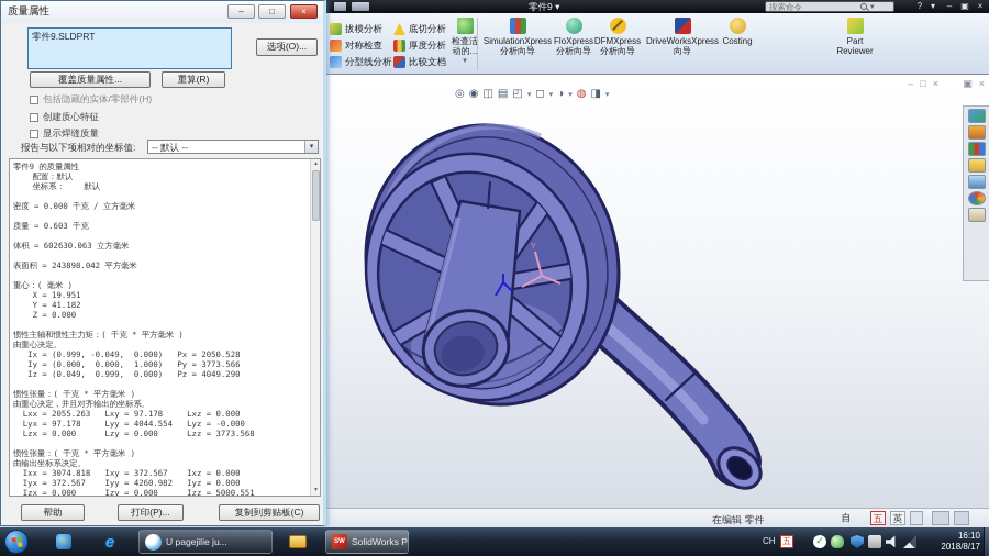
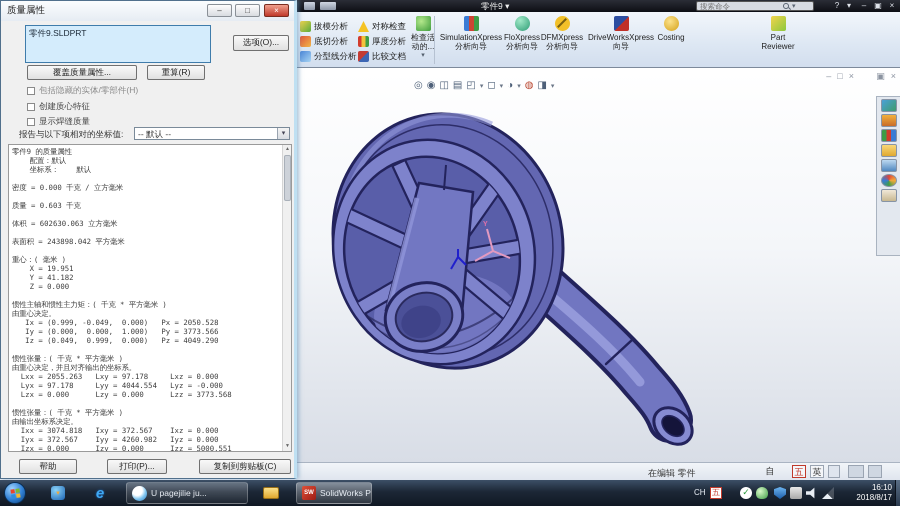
  零件9 ▾
  搜索命令
  ?
  ▾
  –
  ▣
  ×
  拔模分析
- 对称检查
+ 底切分析
  分型线分析
- 底切分析
+ 对称检查
  厚度分析
  比较文档
  检查活动的..
  SimulationXpress
  分析向导
  FloXpress
  分析向导
  DFMXpress
  分析向导
  DriveWorksXpress
  向导
  Costing
  Part
  Reviewer
  ◎
  ◉
  ◫
  ▤
  ◰
  ◻
  ◑
  ◍
  ◨
  –
  □
  ×
  ▣
  ×
  在编辑 零件
  自
  五
  英
  质量属性
  –
  □
  ×
  零件9.SLDPRT
  选项(O)...
  覆盖质量属性...
  重算(R)
  包括隐藏的实体/零部件(H)
  创建质心特征
  显示焊缝质量
  报告与以下项相对的坐标值:
  -- 默认 --
  零件9 的质量属性
  配置：默认
  坐标系： 默认
  密度 = 0.000 千克 / 立方毫米
  质量 = 0.603 千克
  体积 = 602630.063 立方毫米
  表面积 = 243898.042 平方毫米
  重心：( 毫米 )
  X = 19.951
  Y = 41.182
  Z = 0.000
  惯性主轴和惯性主力矩：( 千克 * 平方毫米 )
  由重心决定。
  Ix = (0.999, -0.049, 0.000) Px = 2050.528
  Iy = (0.000, 0.000, 1.000) Py = 3773.566
  Iz = (0.049, 0.999, 0.000) Pz = 4049.290
  惯性张量：( 千克 * 平方毫米 )
  由重心决定，并且对齐输出的坐标系。
  Lxx = 2055.263 Lxy = 97.178 Lxz = 0.000
  Lyx = 97.178 Lyy = 4044.554 Lyz = -0.000
  Lzx = 0.000 Lzy = 0.000 Lzz = 3773.568
  惯性张量：( 千克 * 平方毫米 )
  由输出坐标系决定。
  Ixx = 3074.818 Ixy = 372.567 Ixz = 0.000
  Iyx = 372.567 Iyy = 4260.982 Iyz = 0.000
  Izx = 0.000 Izy = 0.000 Izz = 5000.551
  帮助
  打印(P)...
  复制到剪贴板(C)
  e
  U pagejilie ju...
  CH
  五
  ✓
  16:10
  2018/8/17
